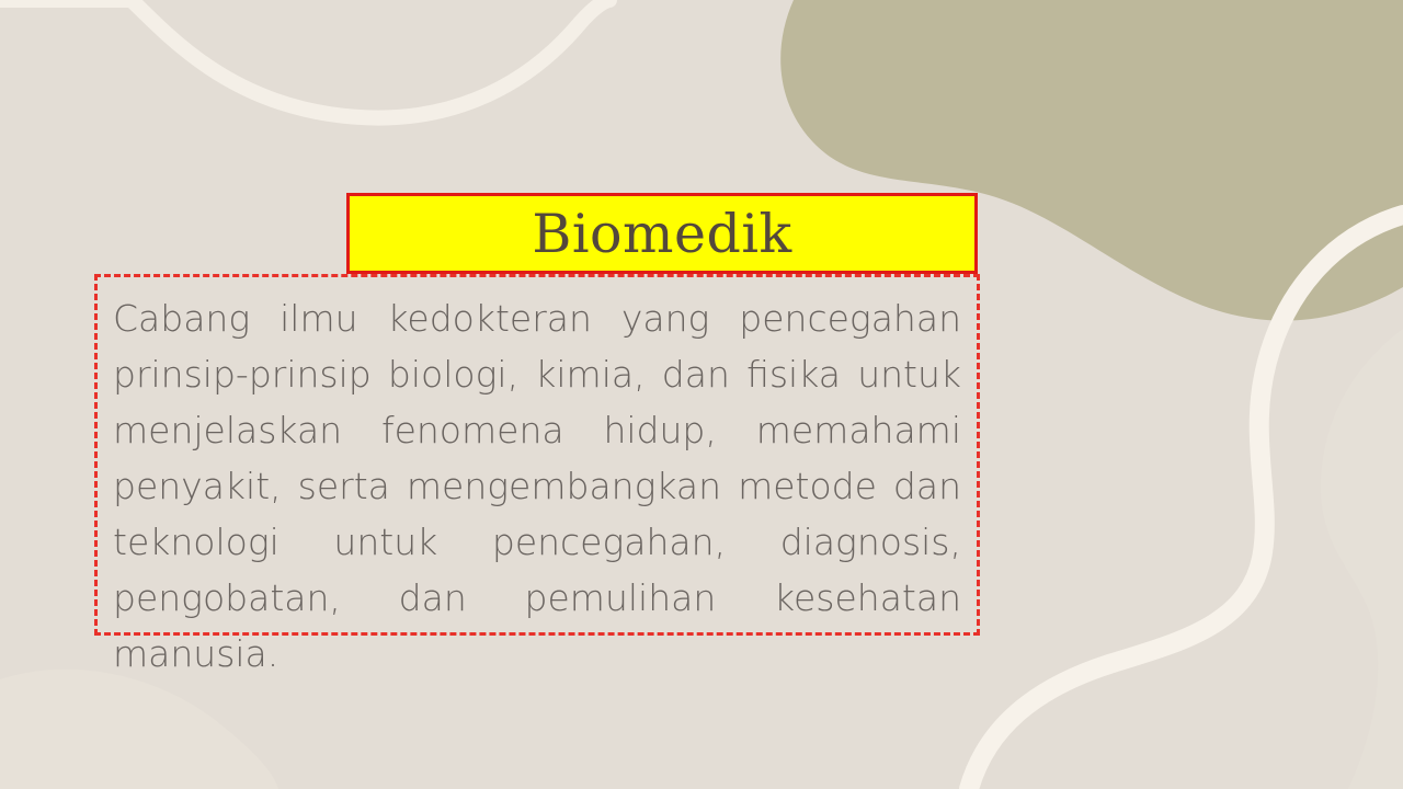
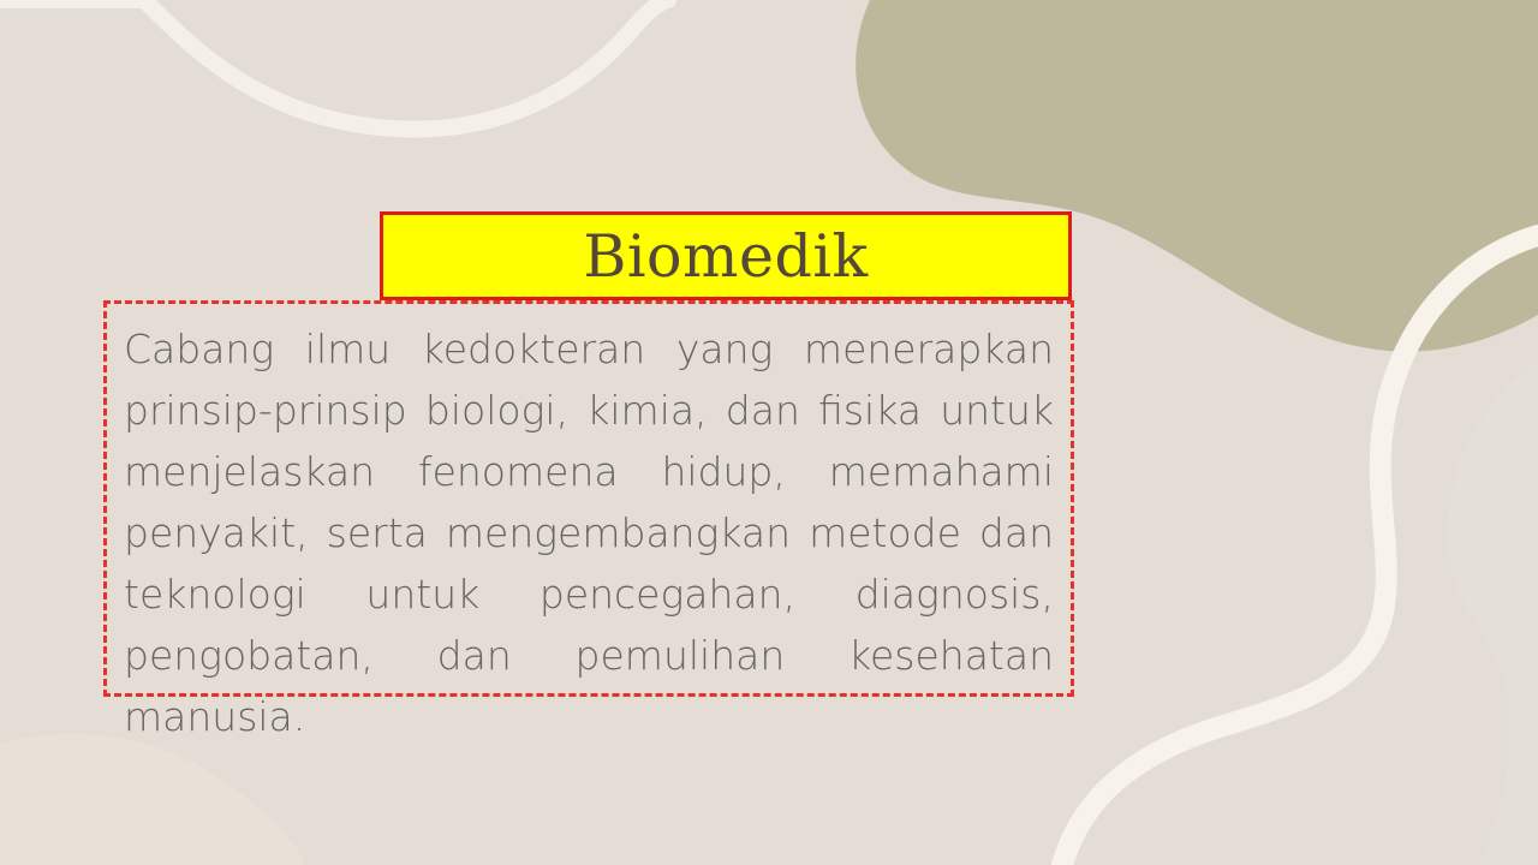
  Biomedik
- Cabang ilmu kedokteran yang pencegahan prinsip-prinsip biologi, kimia, dan fisika untuk menjelaskan fenomena hidup, memahami penyakit, serta mengembangkan metode dan teknologi untuk pencegahan, diagnosis, pengobatan, dan pemulihan kesehatan manusia.
+ Cabang ilmu kedokteran yang menerapkan prinsip-prinsip biologi, kimia, dan fisika untuk menjelaskan fenomena hidup, memahami penyakit, serta mengembangkan metode dan teknologi untuk pencegahan, diagnosis, pengobatan, dan pemulihan kesehatan manusia.
